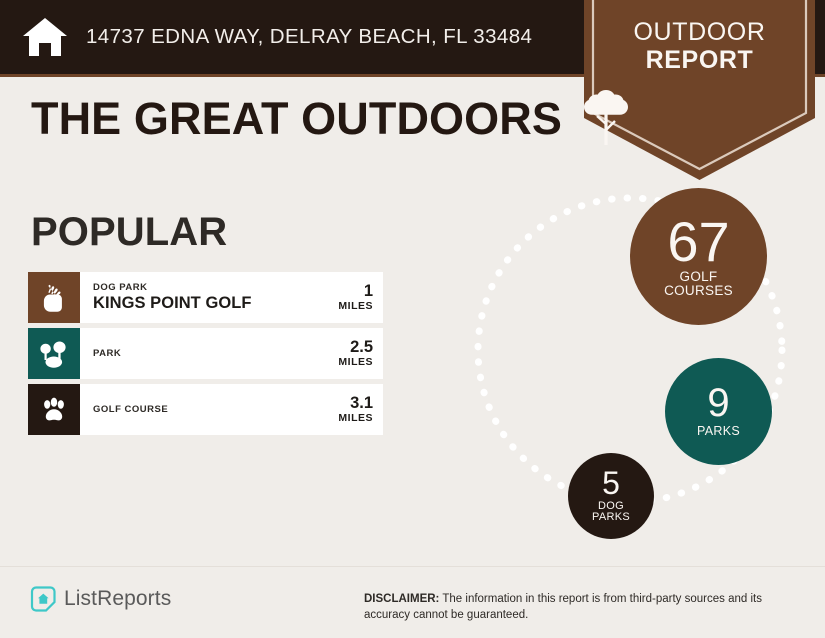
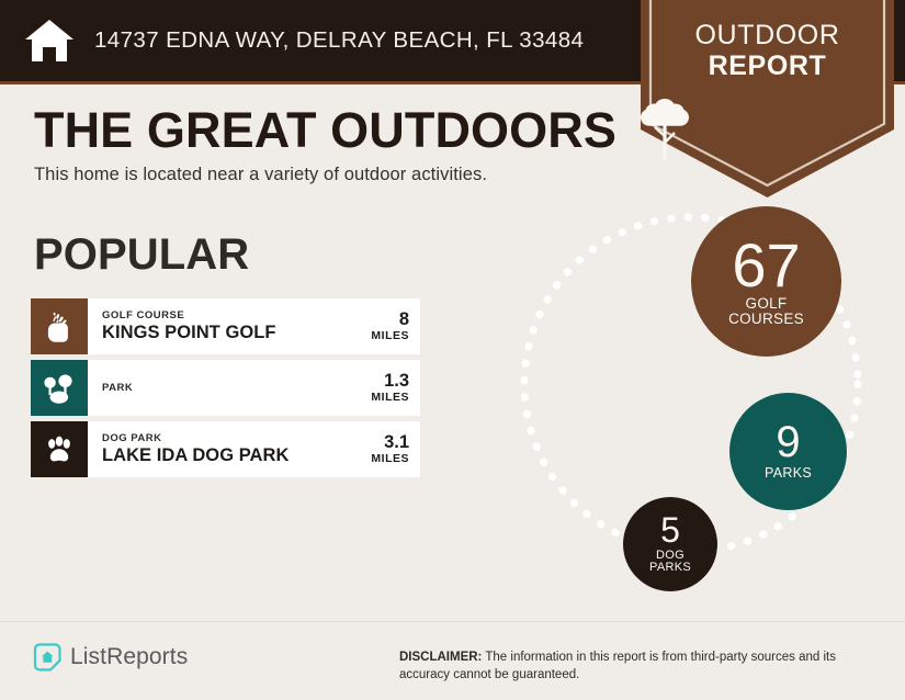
  14737 EDNA WAY, DELRAY BEACH, FL 33484
  OUTDOOR
  REPORT
  THE GREAT OUTDOORS
+ This home is located near a variety of outdoor activities.
  POPULAR
- DOG PARK
+ GOLF COURSE
  KINGS POINT GOLF
- 1
+ 8
  MILES
  PARK
- 2.5
+ 1.3
  MILES
- GOLF COURSE
+ DOG PARK
+ LAKE IDA DOG PARK
  3.1
  MILES
  67
  GOLF
  COURSES
  9
  PARKS
  5
  DOG
  PARKS
  ListReports
  DISCLAIMER: The information in this report is from third-party sources and its accuracy cannot be guaranteed.
